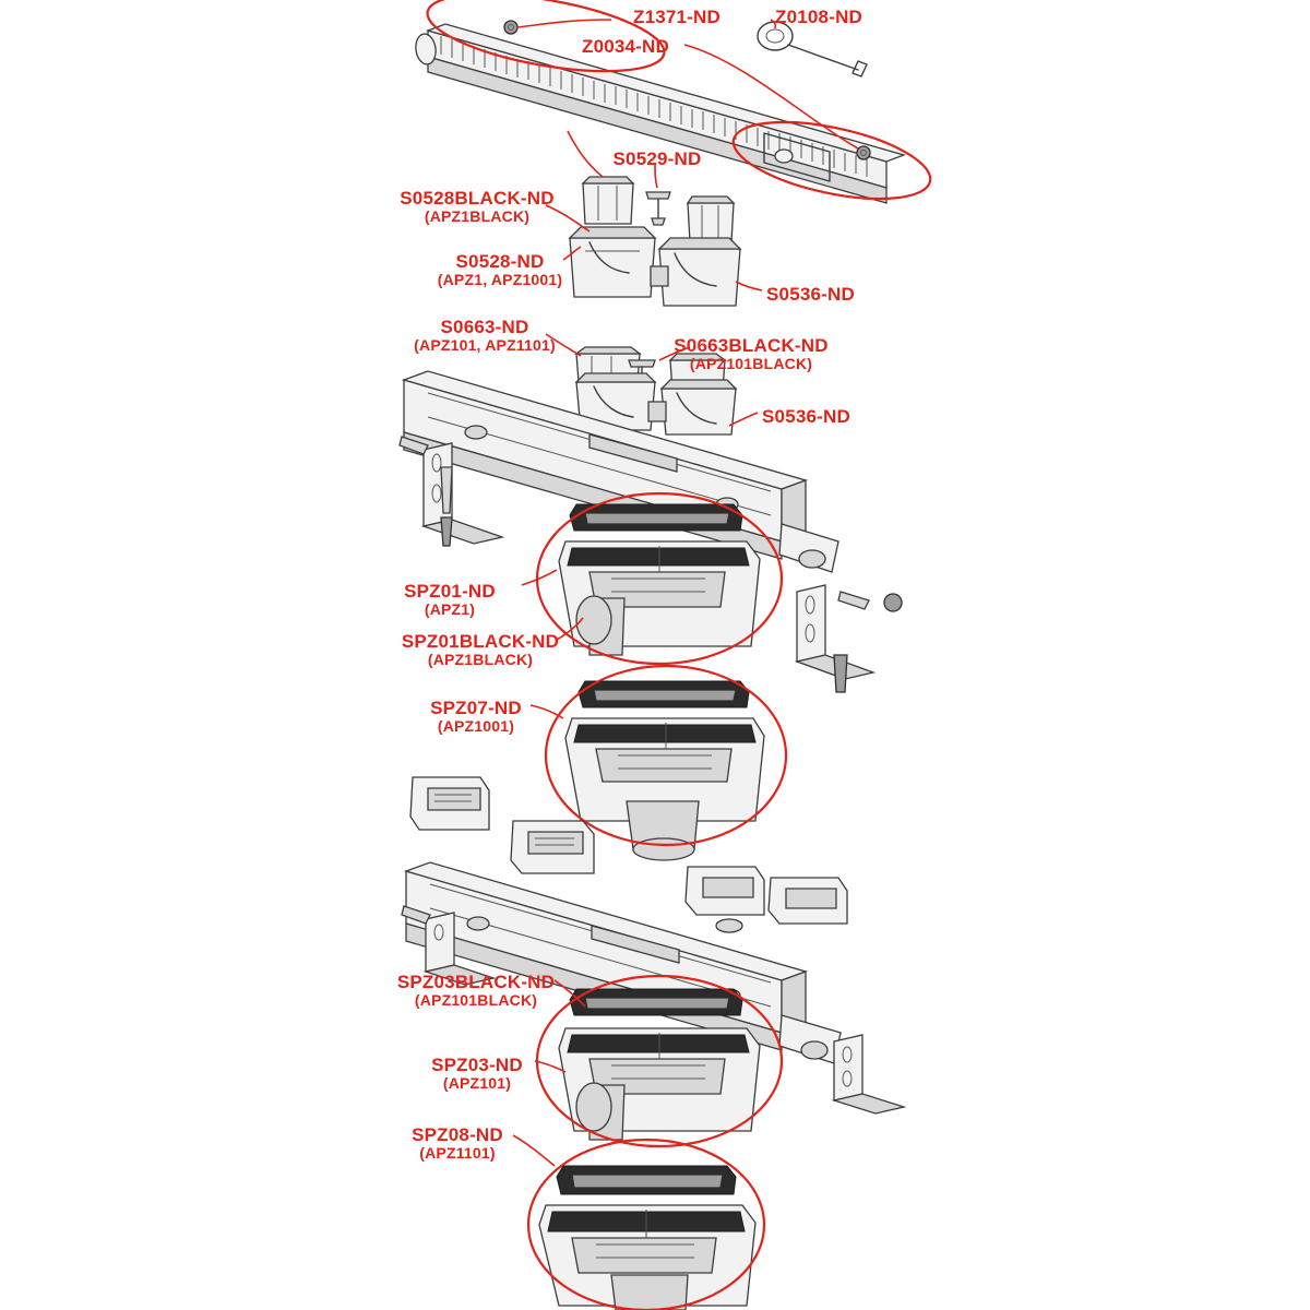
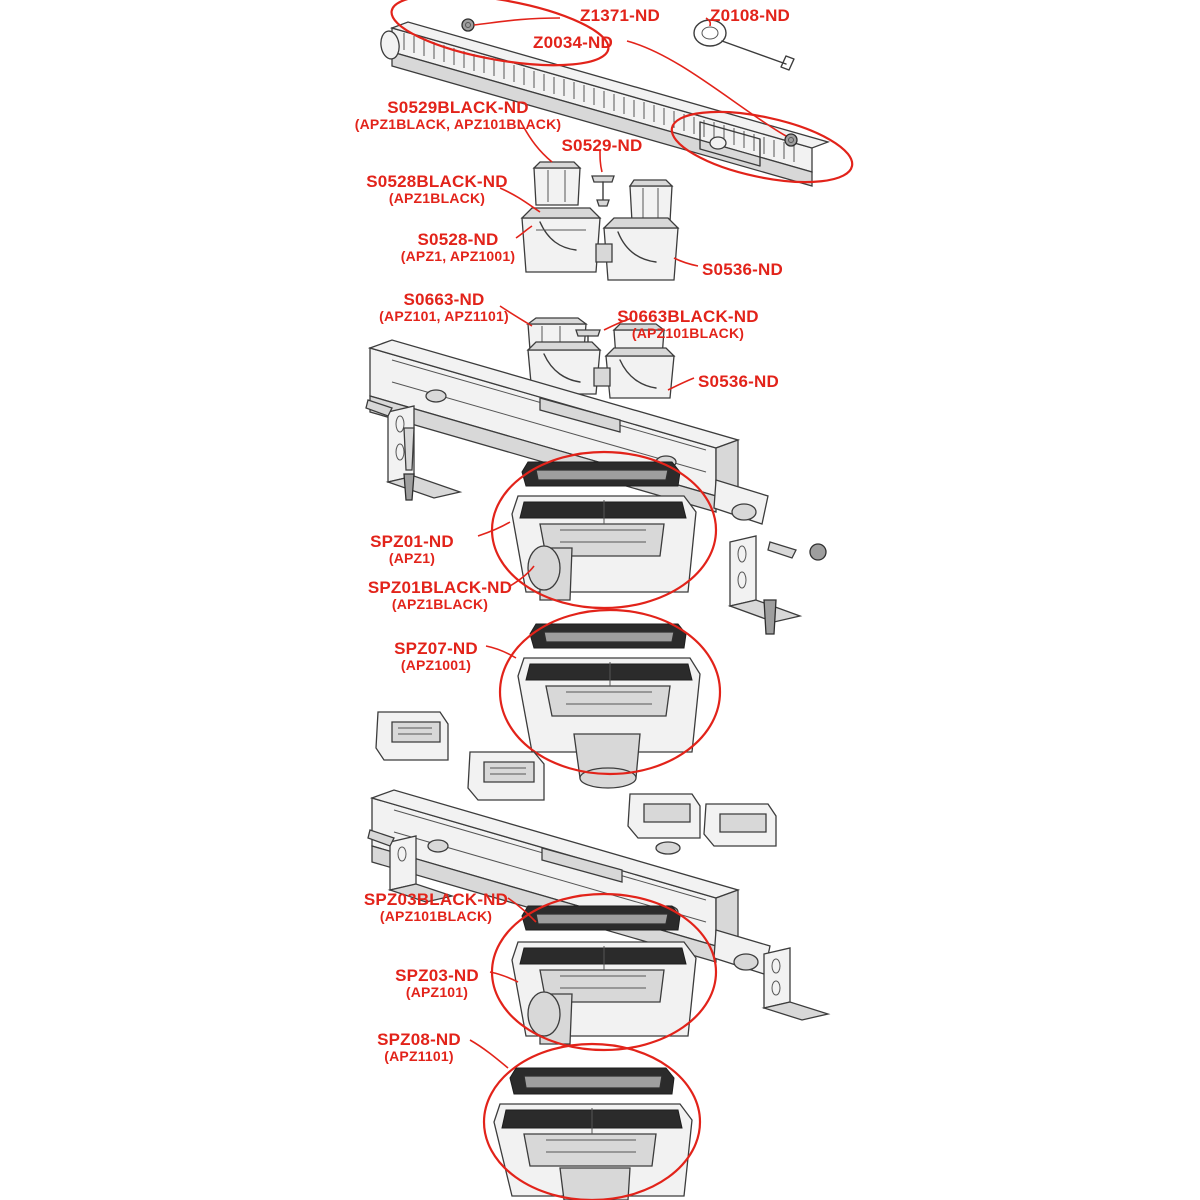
  Z1371-ND
  Z0108-ND
  Z0034-ND
+ S0529BLACK-ND
+ (APZ1BLACK, APZ101BLACK)
  S0529-ND
  S0528BLACK-ND
  (APZ1BLACK)
  S0528-ND
  (APZ1, APZ1001)
  S0536-ND
  S0663-ND
  (APZ101, APZ1101)
  S0663BLACK-ND
  (APZ101BLACK)
  S0536-ND
  SPZ01-ND
  (APZ1)
  SPZ01BLACK-ND
  (APZ1BLACK)
  SPZ07-ND
  (APZ1001)
  SPZ03BLACK-ND
  (APZ101BLACK)
  SPZ03-ND
  (APZ101)
  SPZ08-ND
  (APZ1101)
